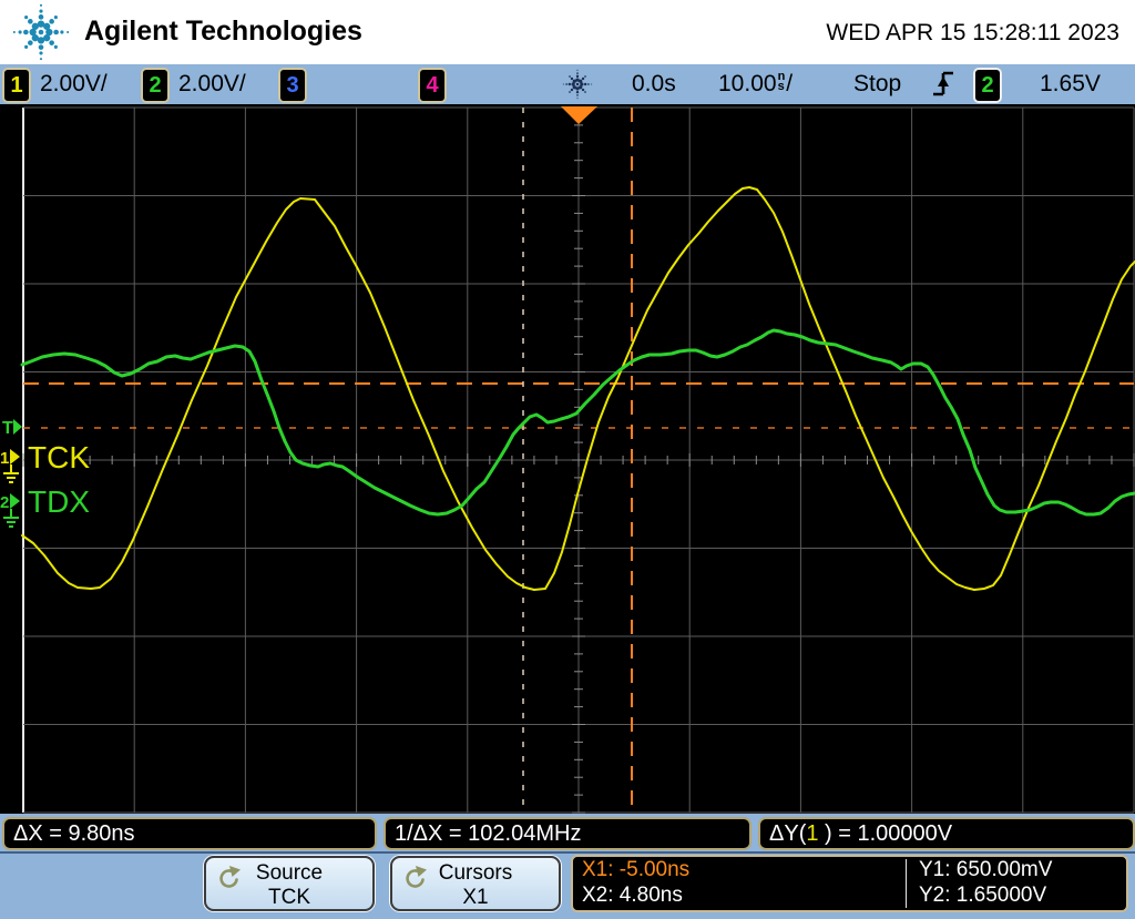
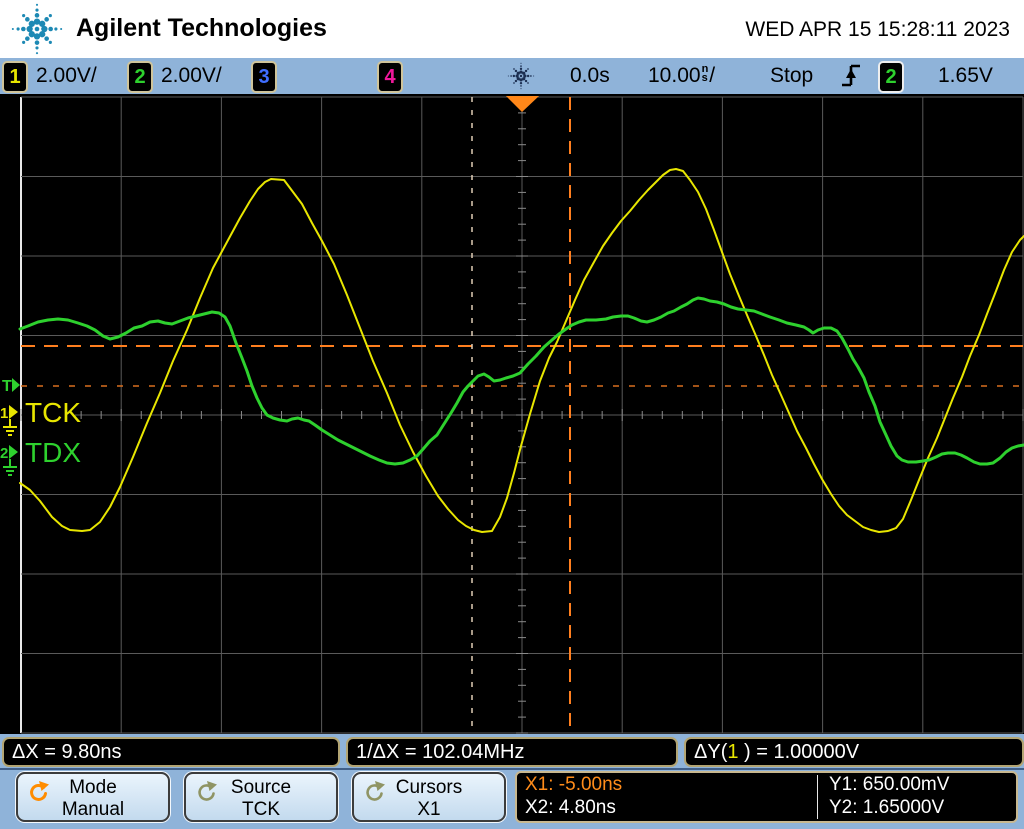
  Agilent Technologies
  WED APR 15 15:28:11 2023
  1
  2.00V/
  2
  2.00V/
  3
  4
  0.0s
  10.00
  n
  s
  /
  Stop
  2
  1.65V
  T
  1
  2
  TCK
  TDX
  ΔX = 9.80ns
  1/ΔX = 102.04MHz
  ΔY(1 ) = 1.00000V
+ Mode
+ Manual
  Source
  TCK
  Cursors
  X1
  X1: -5.00ns
  X2: 4.80ns
  Y1: 650.00mV
  Y2: 1.65000V
